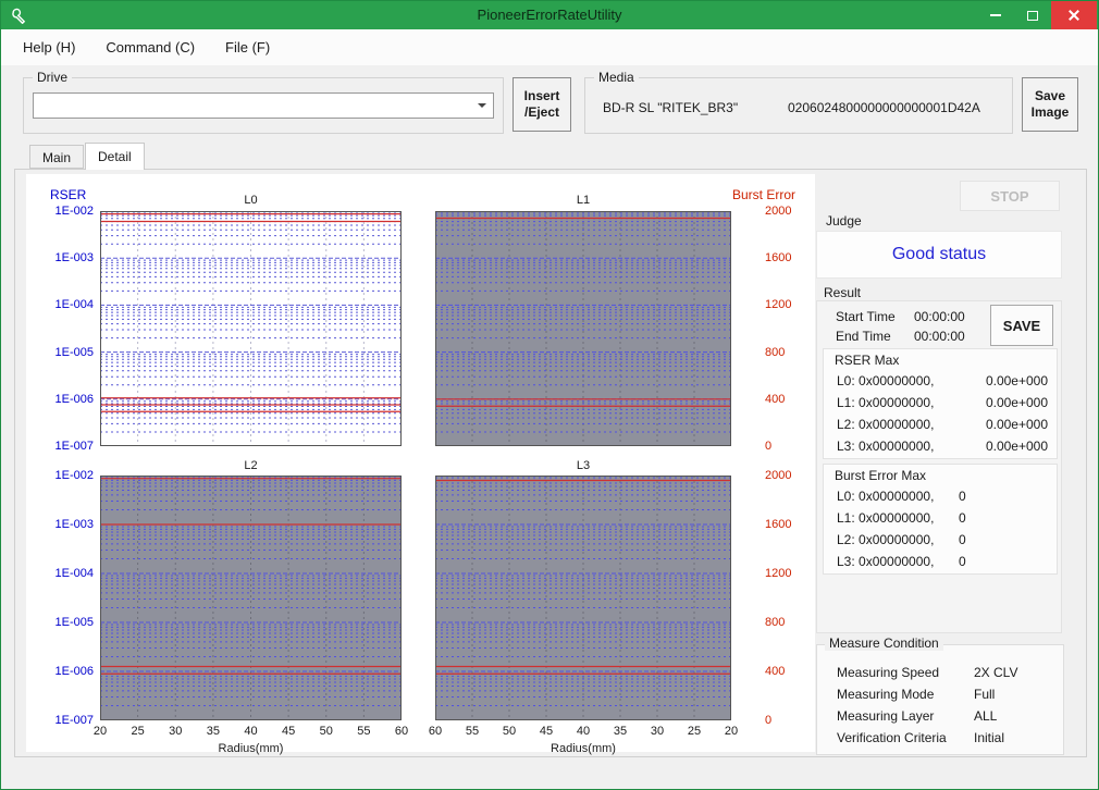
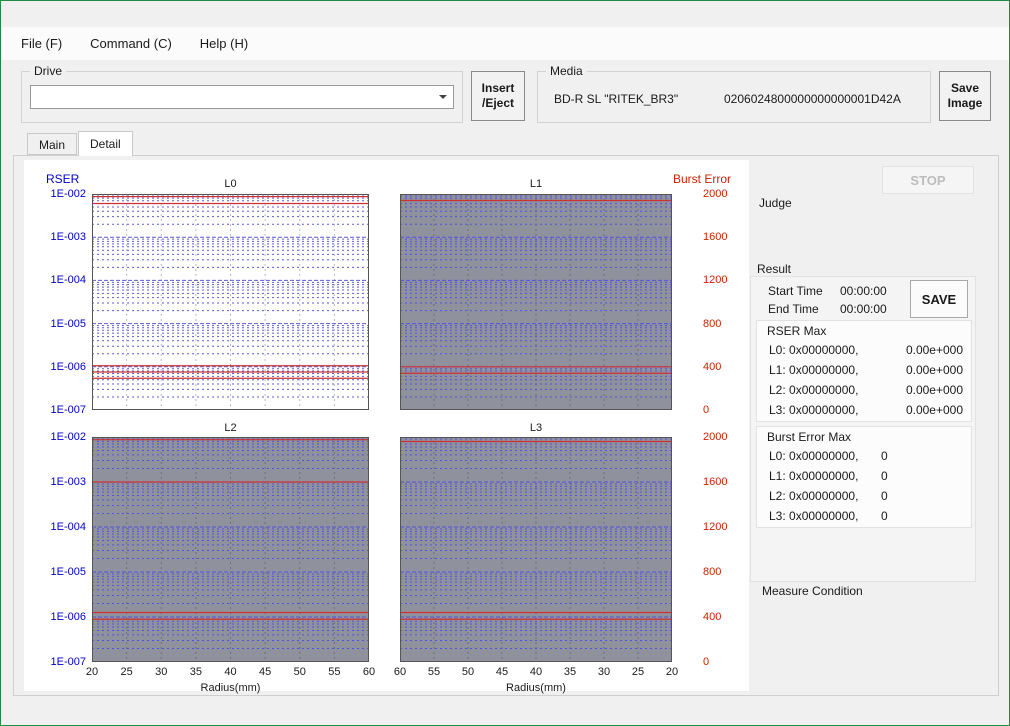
- PioneerErrorRateUtility
- Help (H)
+ File (F)
  Command (C)
- File (F)
+ Help (H)
  Drive
  Insert
  /Eject
  Media
  BD-R SL "RITEK_BR3"
  0206024800000000000001D42A
  Save
  Image
  Main
  Detail
  RSER
  Burst Error
  L0
  L1
  L2
  L3
  Radius(mm)
  Radius(mm)
  1E-002
  1E-002
  1E-003
  1E-003
  1E-004
  1E-004
  1E-005
  1E-005
  1E-006
  1E-006
  1E-007
  1E-007
  2000
  2000
  1600
  1600
  1200
  1200
  800
  800
  400
  400
  0
  0
  20
  25
  30
  35
  40
  45
  50
  55
  60
  60
  55
  50
  45
  40
  35
  30
  25
  20
  STOP
  Judge
- Good status
  Result
  Start Time
  00:00:00
  End Time
  00:00:00
  SAVE
  RSER Max
  L0: 0x00000000,
  0.00e+000
  L1: 0x00000000,
  0.00e+000
  L2: 0x00000000,
  0.00e+000
  L3: 0x00000000,
  0.00e+000
  Burst Error Max
  L0: 0x00000000,
  0
  L1: 0x00000000,
  0
  L2: 0x00000000,
  0
  L3: 0x00000000,
  0
  Measure Condition
- Measuring Speed
- 2X CLV
- Measuring Mode
- Full
- Measuring Layer
- ALL
- Verification Criteria
- Initial
